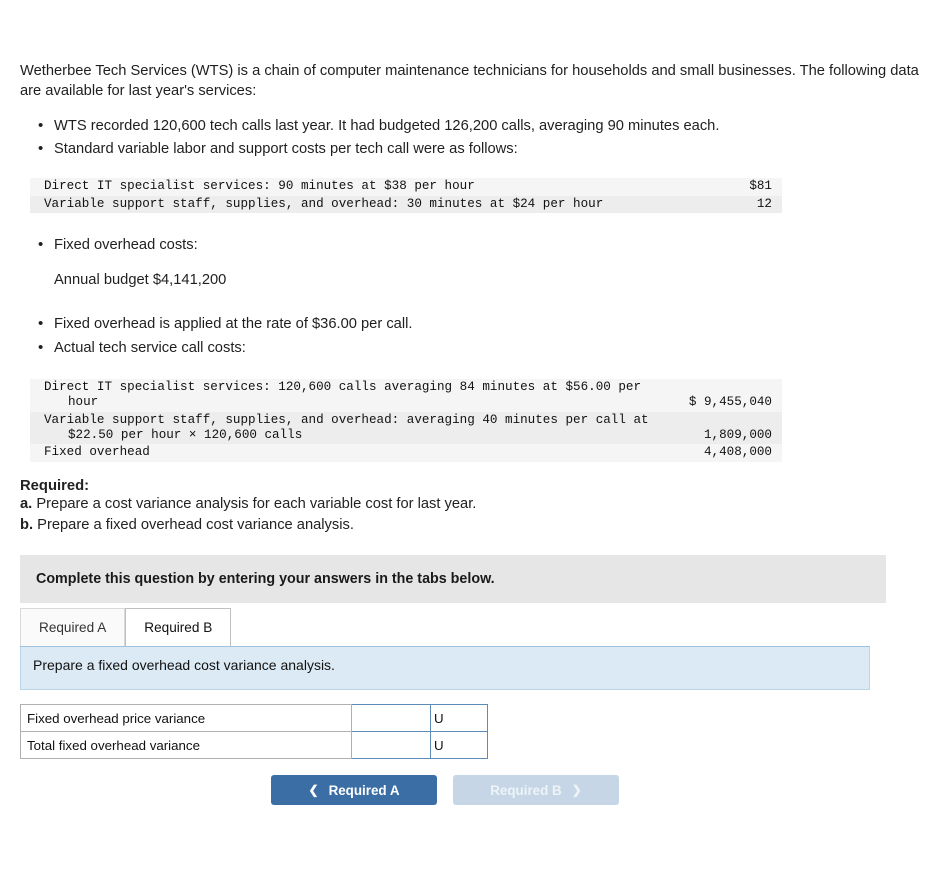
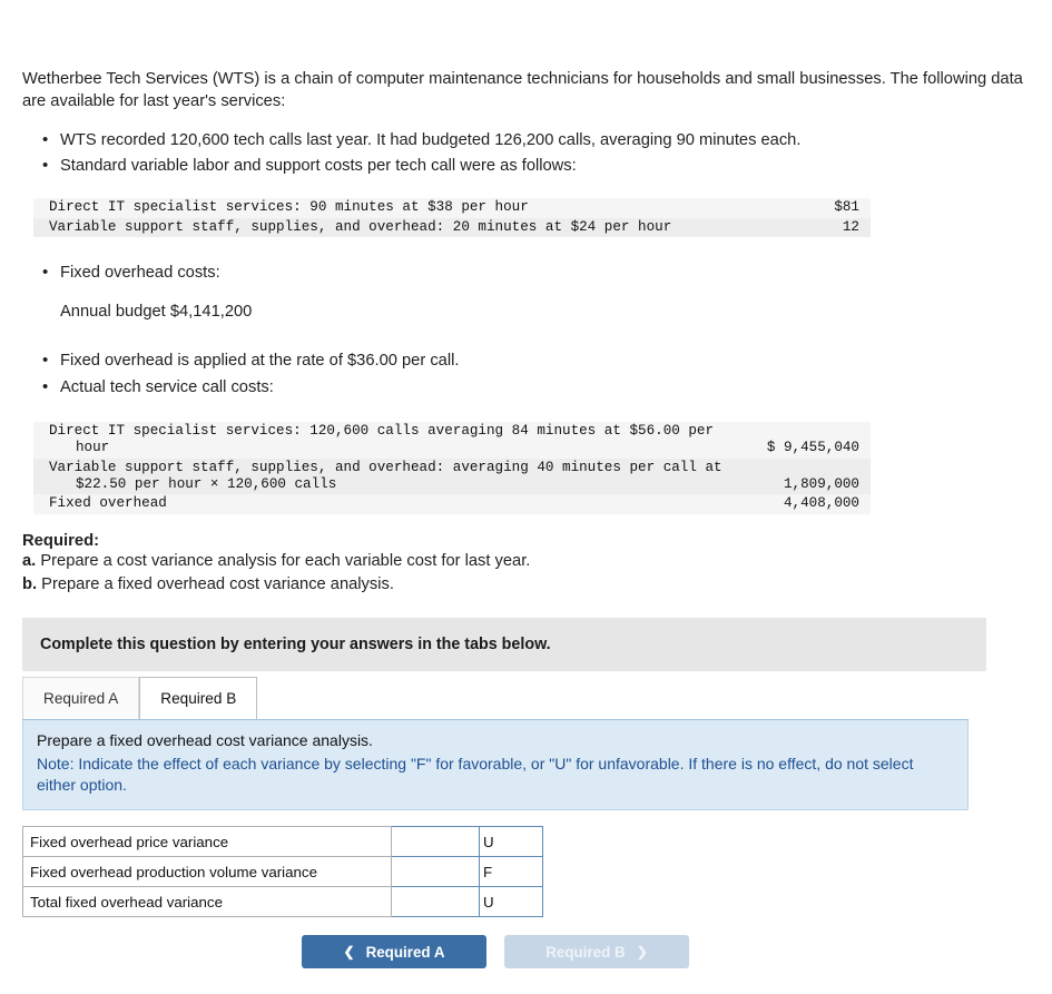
  Wetherbee Tech Services (WTS) is a chain of computer maintenance technicians for households and small businesses. The following data are available for last year's services:
  WTS recorded 120,600 tech calls last year. It had budgeted 126,200 calls, averaging 90 minutes each.
  Standard variable labor and support costs per tech call were as follows:
  Direct IT specialist services: 90 minutes at $38 per hour	$81
- Variable support staff, supplies, and overhead: 30 minutes at $24 per hour	12
+ Variable support staff, supplies, and overhead: 20 minutes at $24 per hour	12
  Fixed overhead costs:
  Annual budget $4,141,200
  Fixed overhead is applied at the rate of $36.00 per call.
  Actual tech service call costs:
  Direct IT specialist services: 120,600 calls averaging 84 minutes at $56.00 per hour	$ 9,455,040
  Variable support staff, supplies, and overhead: averaging 40 minutes per call at $22.50 per hour × 120,600 calls	1,809,000
  Fixed overhead	4,408,000
  Required:
  a. Prepare a cost variance analysis for each variable cost for last year.
  b. Prepare a fixed overhead cost variance analysis.
  Complete this question by entering your answers in the tabs below.
  Required A
  Required B
  Prepare a fixed overhead cost variance analysis.
+ Note: Indicate the effect of each variance by selecting "F" for favorable, or "U" for unfavorable. If there is no effect, do not select either option.
  Fixed overhead price variance		U
+ Fixed overhead production volume variance		F
  Total fixed overhead variance		U
  ❮
  Required A
  Required B
  ❯
